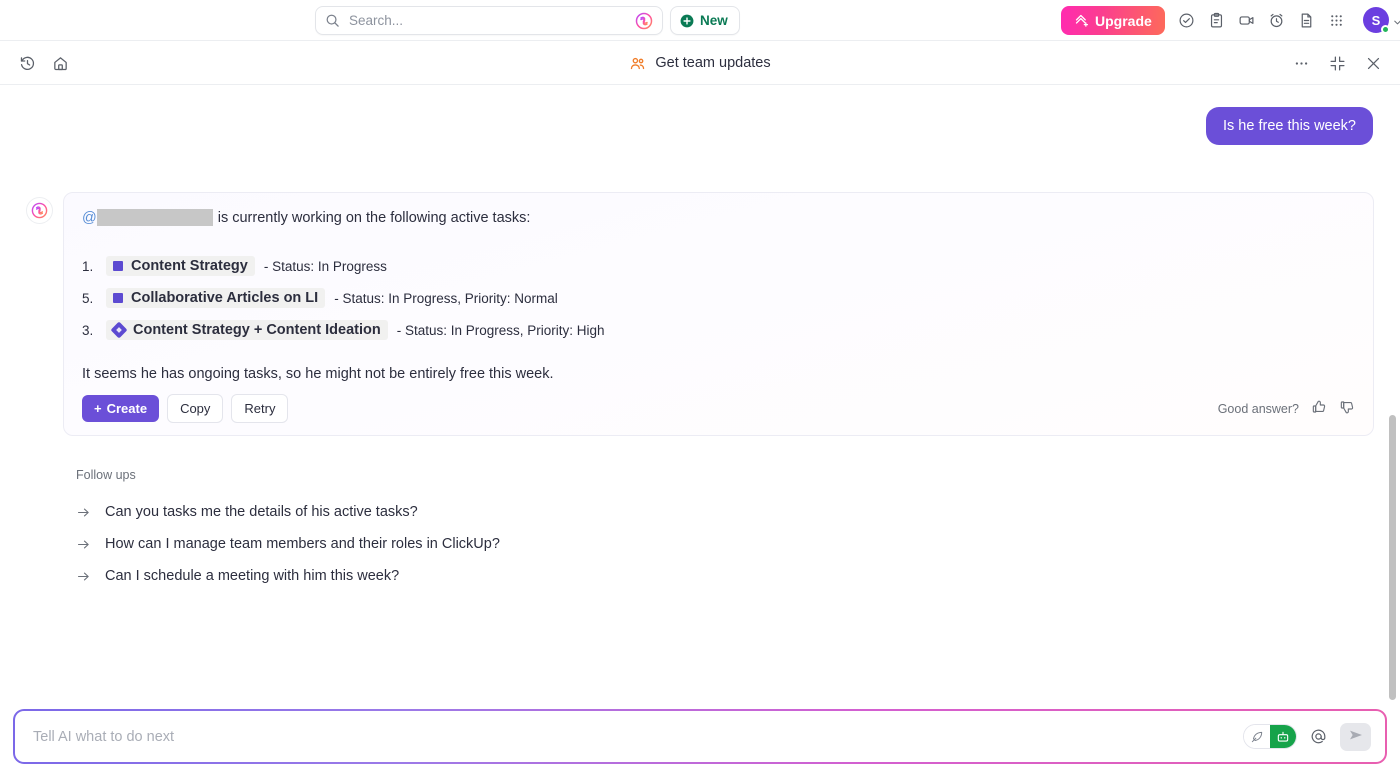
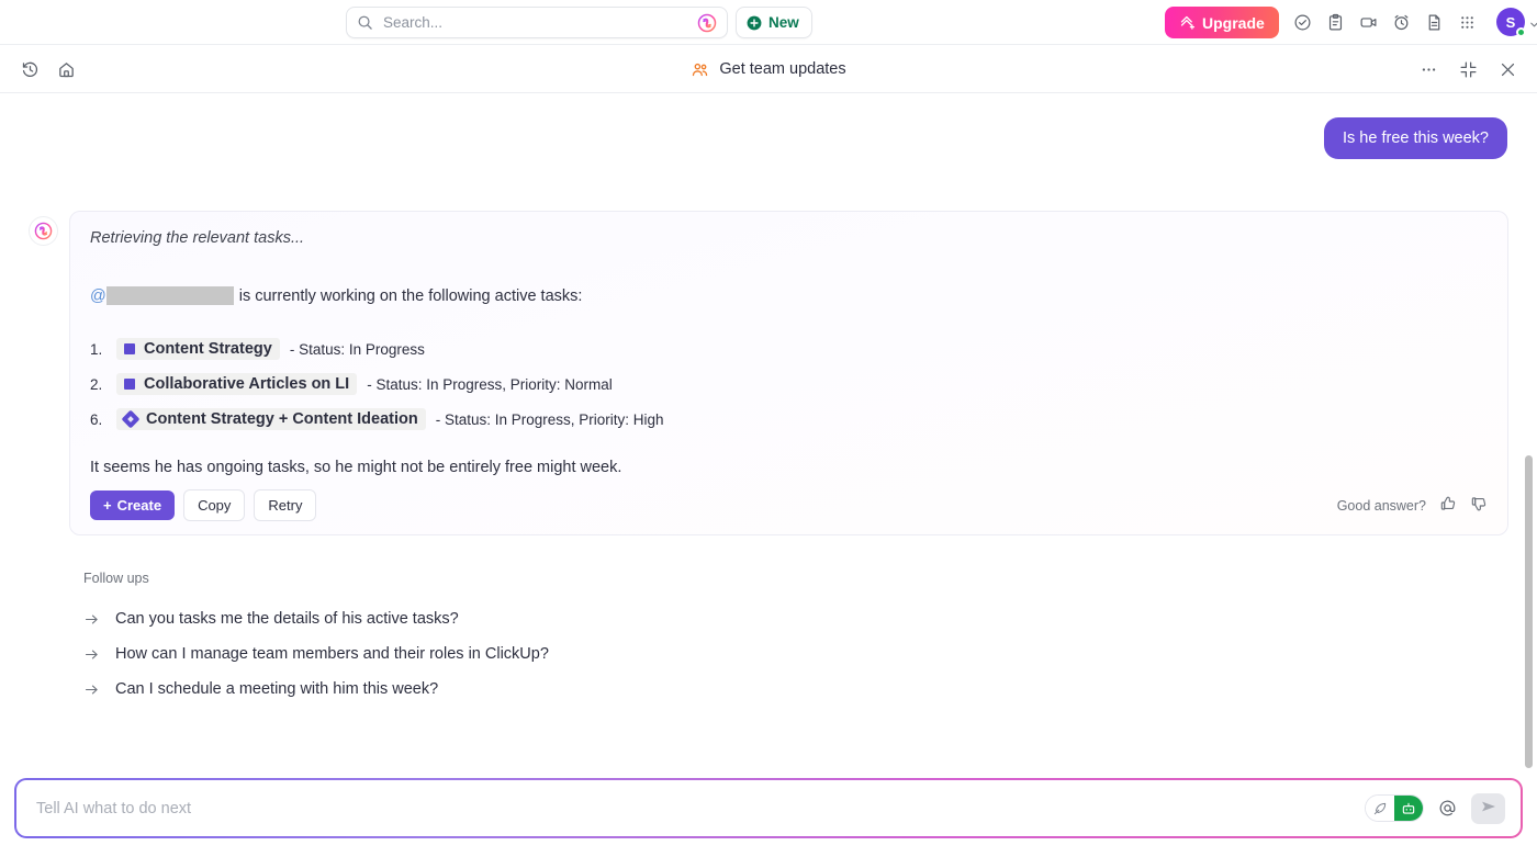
  Search...
  New
  Upgrade
  S
  Get team updates
  Is he free this week?
+ Retrieving the relevant tasks...
  @
  is currently working on the following active tasks:
  1.
  Content Strategy
  - Status: In Progress
- 5.
+ 2.
  Collaborative Articles on LI
  - Status: In Progress, Priority: Normal
- 3.
+ 6.
  Content Strategy + Content Ideation
  - Status: In Progress, Priority: High
- It seems he has ongoing tasks, so he might not be entirely free this week.
+ It seems he has ongoing tasks, so he might not be entirely free might week.
  +
  Create
  Copy
  Retry
  Good answer?
  Follow ups
  Can you tasks me the details of his active tasks?
  How can I manage team members and their roles in ClickUp?
  Can I schedule a meeting with him this week?
  Tell AI what to do next
